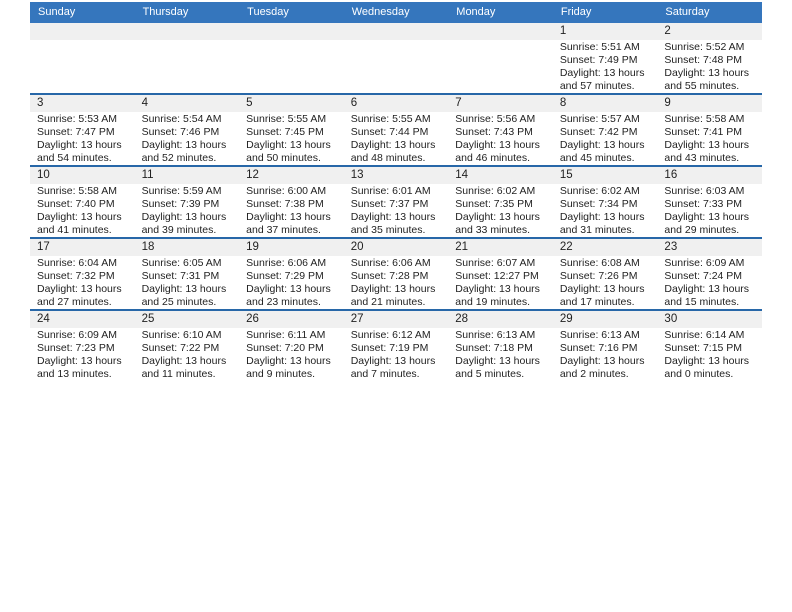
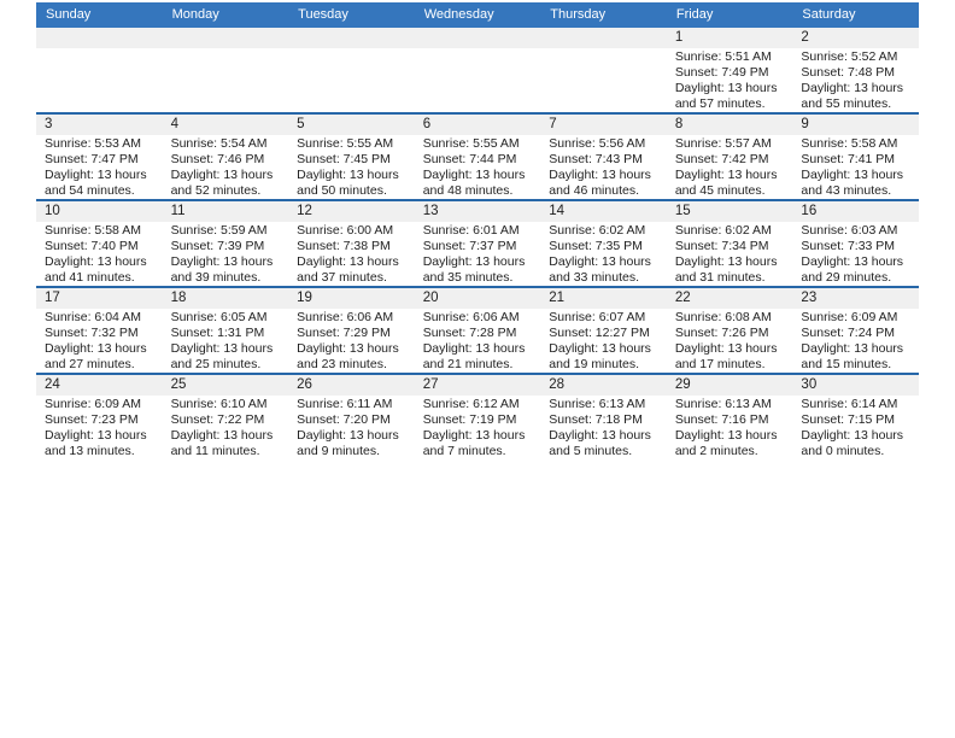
  Sunday
- Thursday
+ Monday
  Tuesday
  Wednesday
- Monday
+ Thursday
  Friday
  Saturday
  1
  Sunrise: 5:51 AM
  Sunset: 7:49 PM
  Daylight: 13 hours
  and 57 minutes.
  2
  Sunrise: 5:52 AM
  Sunset: 7:48 PM
  Daylight: 13 hours
  and 55 minutes.
  3
  Sunrise: 5:53 AM
  Sunset: 7:47 PM
  Daylight: 13 hours
  and 54 minutes.
  4
  Sunrise: 5:54 AM
  Sunset: 7:46 PM
  Daylight: 13 hours
  and 52 minutes.
  5
  Sunrise: 5:55 AM
  Sunset: 7:45 PM
  Daylight: 13 hours
  and 50 minutes.
  6
  Sunrise: 5:55 AM
  Sunset: 7:44 PM
  Daylight: 13 hours
  and 48 minutes.
  7
  Sunrise: 5:56 AM
  Sunset: 7:43 PM
  Daylight: 13 hours
  and 46 minutes.
  8
  Sunrise: 5:57 AM
  Sunset: 7:42 PM
  Daylight: 13 hours
  and 45 minutes.
  9
  Sunrise: 5:58 AM
  Sunset: 7:41 PM
  Daylight: 13 hours
  and 43 minutes.
  10
  Sunrise: 5:58 AM
  Sunset: 7:40 PM
  Daylight: 13 hours
  and 41 minutes.
  11
  Sunrise: 5:59 AM
  Sunset: 7:39 PM
  Daylight: 13 hours
  and 39 minutes.
  12
  Sunrise: 6:00 AM
  Sunset: 7:38 PM
  Daylight: 13 hours
  and 37 minutes.
  13
  Sunrise: 6:01 AM
  Sunset: 7:37 PM
  Daylight: 13 hours
  and 35 minutes.
  14
  Sunrise: 6:02 AM
  Sunset: 7:35 PM
  Daylight: 13 hours
  and 33 minutes.
  15
  Sunrise: 6:02 AM
  Sunset: 7:34 PM
  Daylight: 13 hours
  and 31 minutes.
  16
  Sunrise: 6:03 AM
  Sunset: 7:33 PM
  Daylight: 13 hours
  and 29 minutes.
  17
  Sunrise: 6:04 AM
  Sunset: 7:32 PM
  Daylight: 13 hours
  and 27 minutes.
  18
  Sunrise: 6:05 AM
- Sunset: 7:31 PM
+ Sunset: 1:31 PM
  Daylight: 13 hours
  and 25 minutes.
  19
  Sunrise: 6:06 AM
  Sunset: 7:29 PM
  Daylight: 13 hours
  and 23 minutes.
  20
  Sunrise: 6:06 AM
  Sunset: 7:28 PM
  Daylight: 13 hours
  and 21 minutes.
  21
  Sunrise: 6:07 AM
  Sunset: 12:27 PM
  Daylight: 13 hours
  and 19 minutes.
  22
  Sunrise: 6:08 AM
  Sunset: 7:26 PM
  Daylight: 13 hours
  and 17 minutes.
  23
  Sunrise: 6:09 AM
  Sunset: 7:24 PM
  Daylight: 13 hours
  and 15 minutes.
  24
  Sunrise: 6:09 AM
  Sunset: 7:23 PM
  Daylight: 13 hours
  and 13 minutes.
  25
  Sunrise: 6:10 AM
  Sunset: 7:22 PM
  Daylight: 13 hours
  and 11 minutes.
  26
  Sunrise: 6:11 AM
  Sunset: 7:20 PM
  Daylight: 13 hours
  and 9 minutes.
  27
  Sunrise: 6:12 AM
  Sunset: 7:19 PM
  Daylight: 13 hours
  and 7 minutes.
  28
  Sunrise: 6:13 AM
  Sunset: 7:18 PM
  Daylight: 13 hours
  and 5 minutes.
  29
  Sunrise: 6:13 AM
  Sunset: 7:16 PM
  Daylight: 13 hours
  and 2 minutes.
  30
  Sunrise: 6:14 AM
  Sunset: 7:15 PM
  Daylight: 13 hours
  and 0 minutes.
